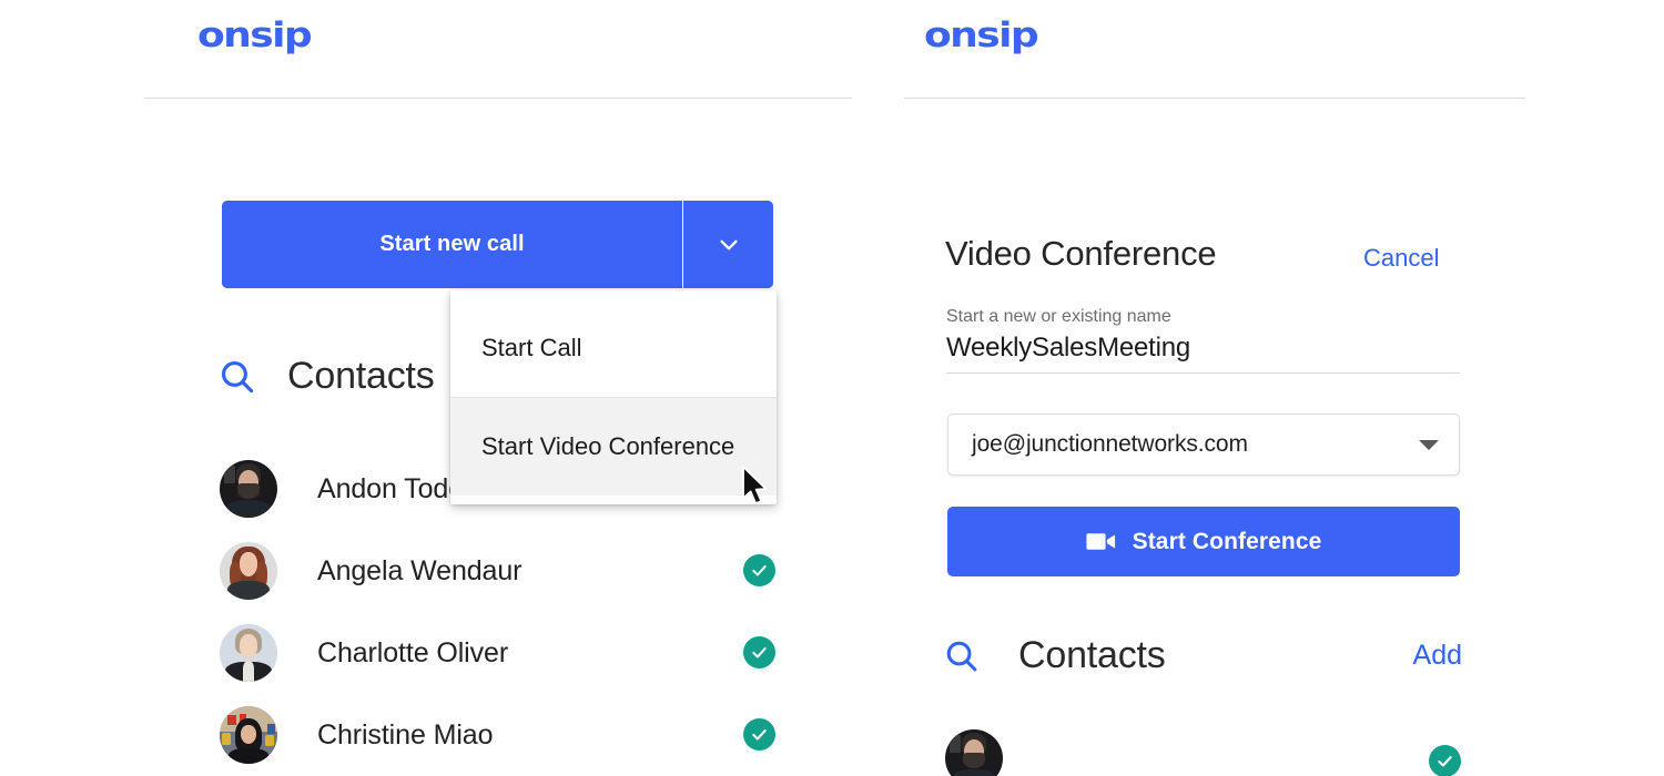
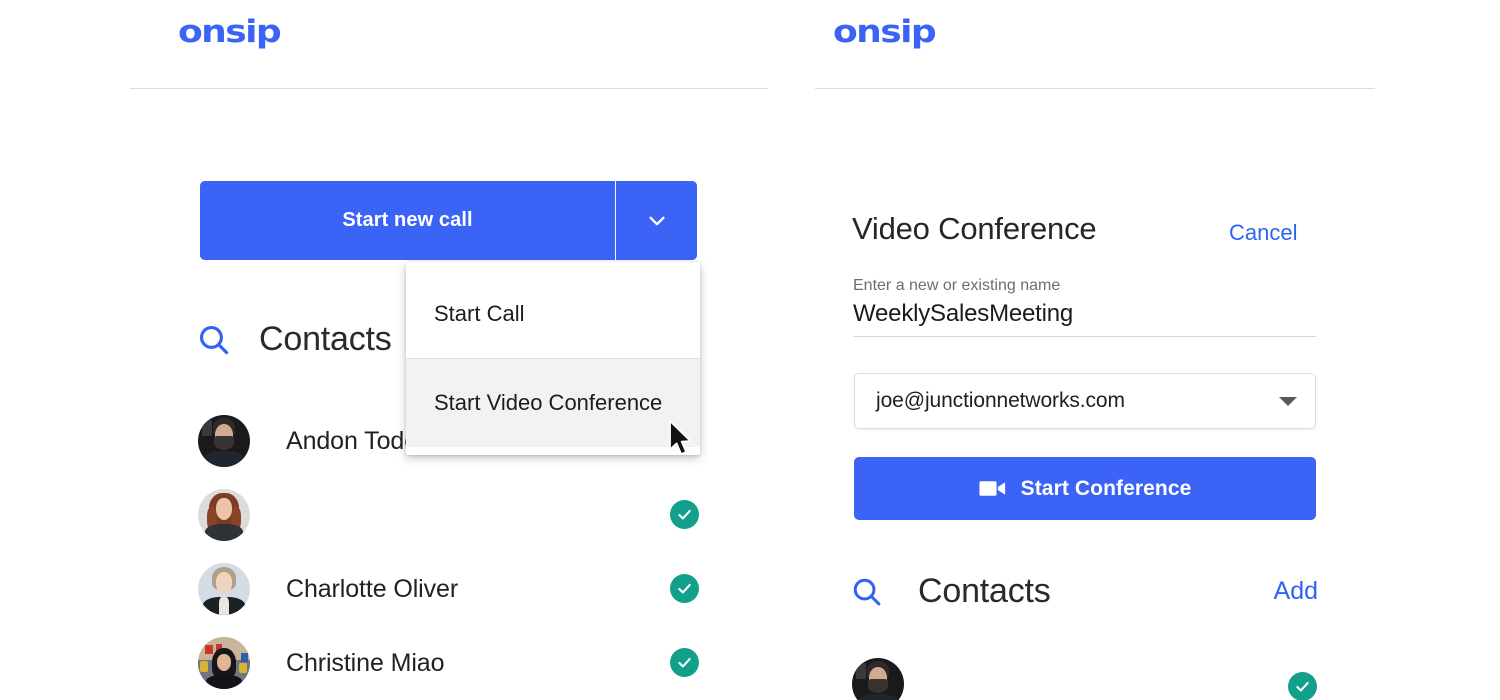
  onsip
  Start new call
  Contacts
- Angela Wendaur
  Charlotte Oliver
  Christine Miao
  Start Call
  Start Video Conference
  onsip
  Video Conference
  Cancel
- Start a new or existing name
+ Enter a new or existing name
  WeeklySalesMeeting
  joe@junctionnetworks.com
  Start Conference
  Contacts
  Add
